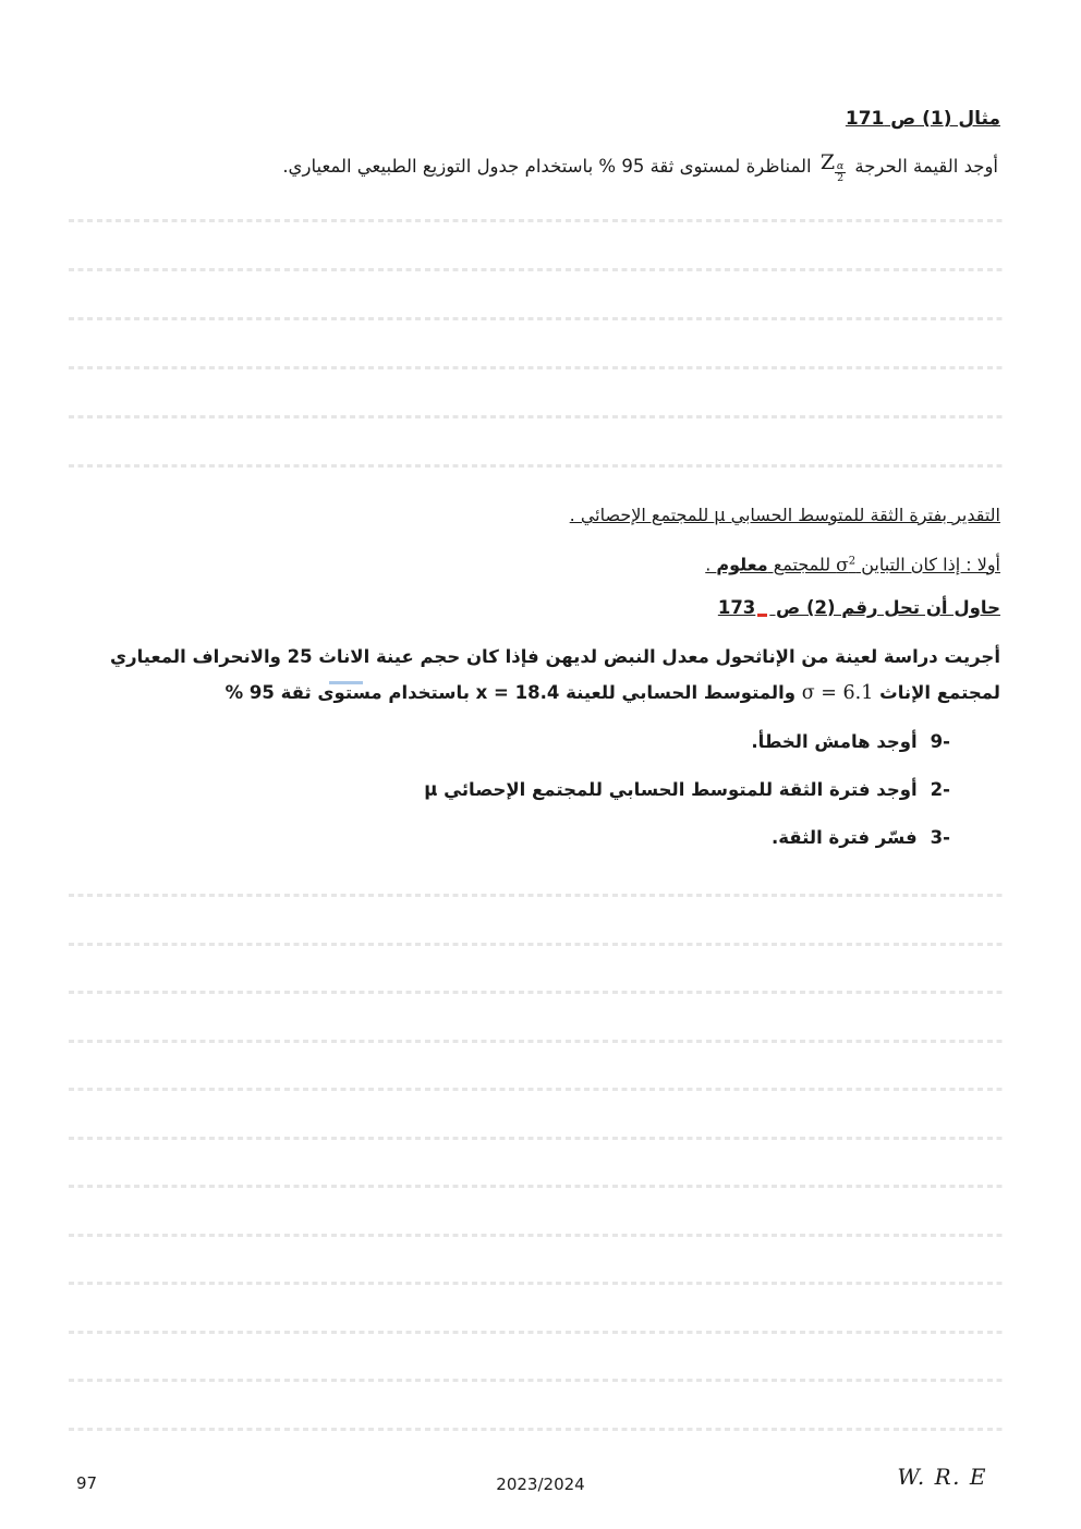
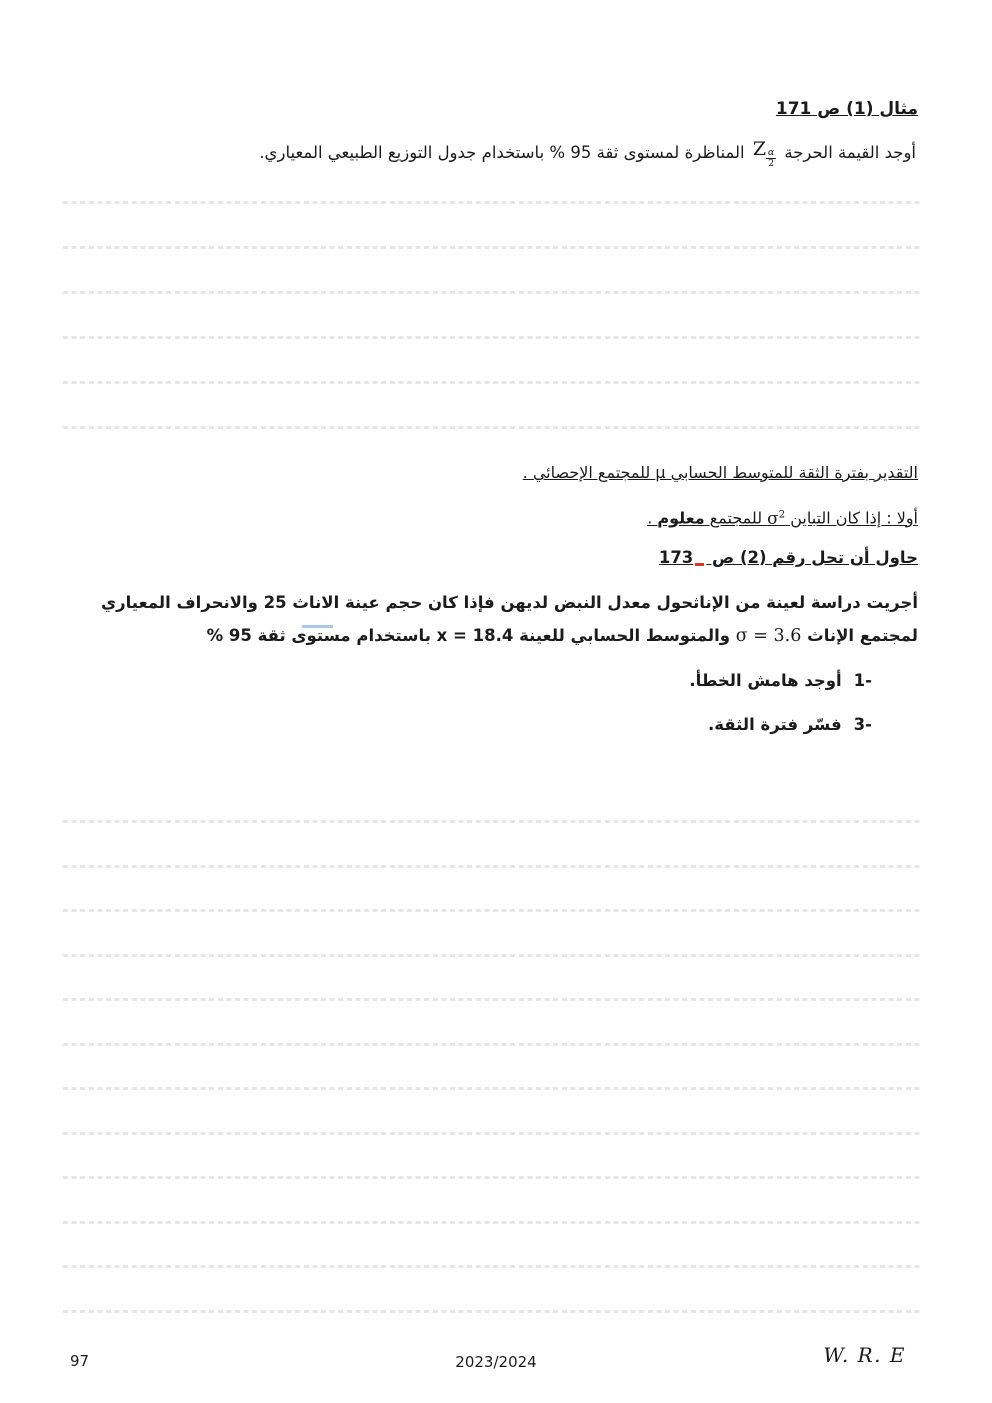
  مثال (1) ص 171
  أوجد القيمة الحرجة
  Z
  α
  2
  المناظرة لمستوى ثقة 95 % باستخدام جدول التوزيع الطبيعي المعياري.
  التقدير بفترة الثقة للمتوسط الحسابي μ للمجتمع الإحصائي .
  أولا : إذا كان التباين σ2 للمجتمع معلوم .
  حاول أن تحل رقم (2) ص 173
  أجريت دراسة لعينة من الإناثحول معدل النبض لديهن فإذا كان حجم عينة الاناث 25 والانحراف المعياري
- لمجتمع الإناث σ = 6.1 والمتوسط الحسابي للعينة x = 18.4 باستخدام مستوى ثقة 95 %
+ لمجتمع الإناث σ = 3.6 والمتوسط الحسابي للعينة x = 18.4 باستخدام مستوى ثقة 95 %
- 9-
+ 1-
  أوجد هامش الخطأ.
- 2-
- أوجد فترة الثقة للمتوسط الحسابي للمجتمع الإحصائي μ
  3-
  فسّر فترة الثقة.
  97
  2023/2024
  W. R. E
